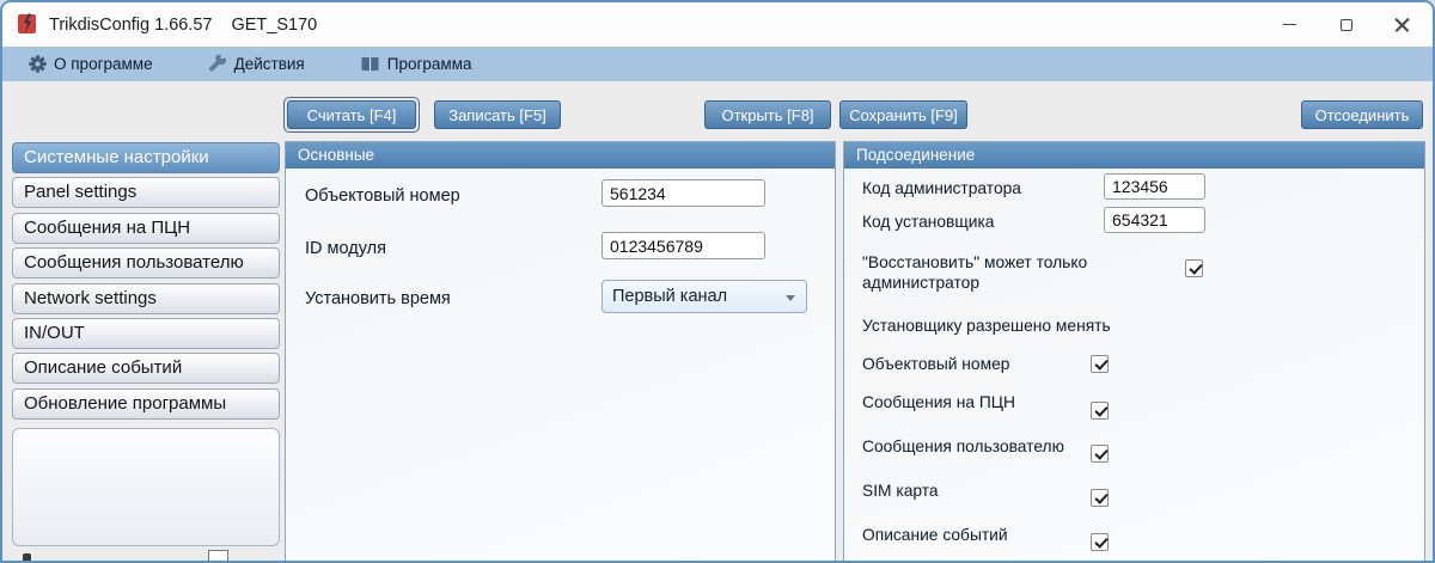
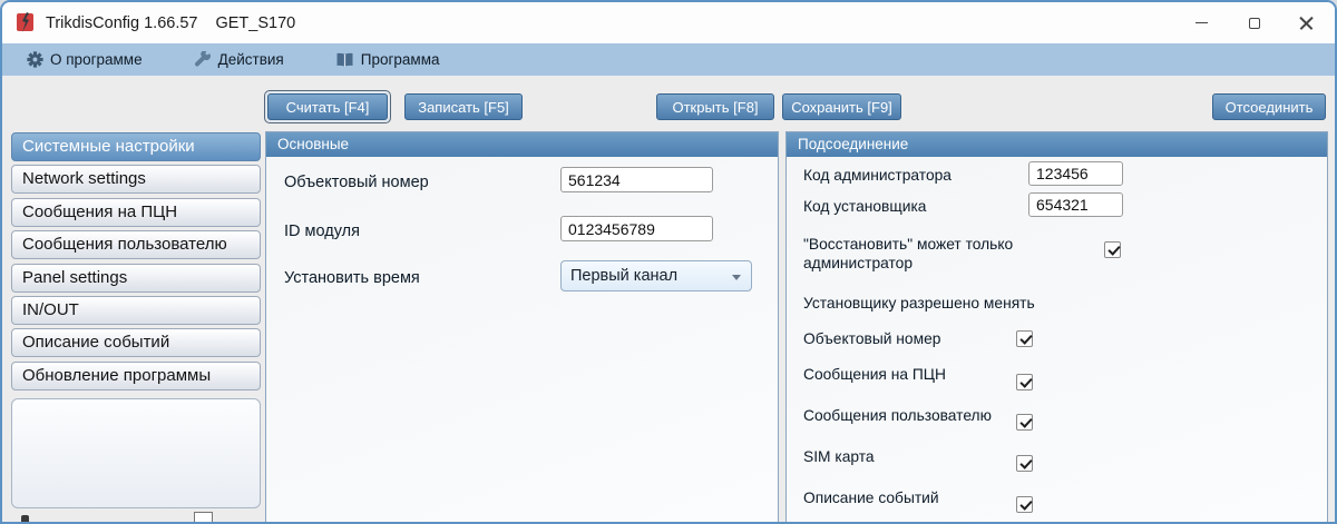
  TrikdisConfig 1.66.57
  GET_S170
  О программе
  Действия
  Программа
  Считать [F4]
  Записать [F5]
  Открыть [F8]
  Сохранить [F9]
  Отсоединить
  Системные настройки
- Panel settings
+ Network settings
  Сообщения на ПЦН
  Сообщения пользователю
- Network settings
+ Panel settings
  IN/OUT
  Описание событий
  Обновление программы
  Основные
  Объектовый номер
  561234
  ID модуля
  0123456789
  Установить время
  Первый канал
  Подсоединение
  Код администратора
  123456
  Код установщика
  654321
  "Восстановить" может только администратор
  Установщику разрешено менять
  Объектовый номер
  Сообщения на ПЦН
  Сообщения пользователю
  SIM карта
  Описание событий
